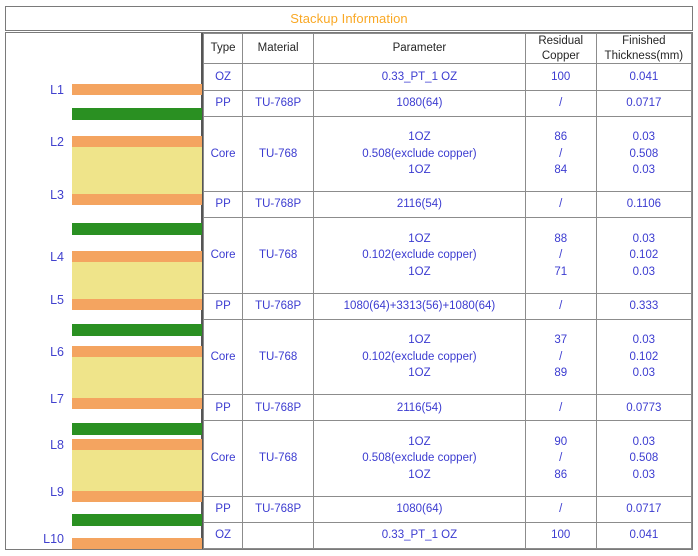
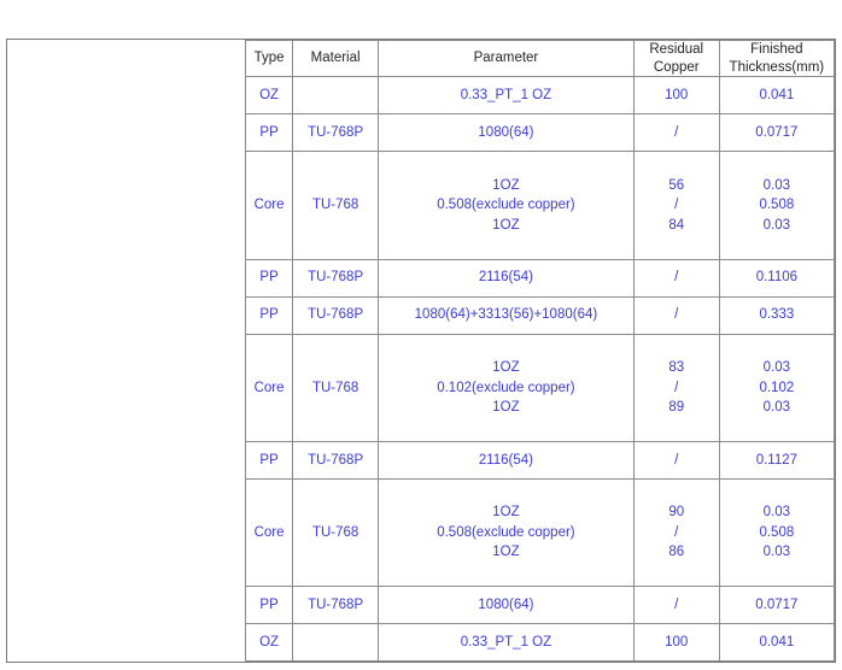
- Stackup Information
- L1
- L2
- L3
- L4
- L5
- L6
- L7
- L8
- L9
- L10
  Type	Material	Parameter	Residual Copper	Finished Thickness(mm)
  OZ		0.33_PT_1 OZ	100	0.041
  PP	TU-768P	1080(64)	/	0.0717
- Core	TU-768	1OZ 0.508(exclude copper) 1OZ	86 / 84	0.03 0.508 0.03
+ Core	TU-768	1OZ 0.508(exclude copper) 1OZ	56 / 84	0.03 0.508 0.03
  PP	TU-768P	2116(54)	/	0.1106
- Core	TU-768	1OZ 0.102(exclude copper) 1OZ	88 / 71	0.03 0.102 0.03
  PP	TU-768P	1080(64)+3313(56)+1080(64)	/	0.333
- Core	TU-768	1OZ 0.102(exclude copper) 1OZ	37 / 89	0.03 0.102 0.03
+ Core	TU-768	1OZ 0.102(exclude copper) 1OZ	83 / 89	0.03 0.102 0.03
- PP	TU-768P	2116(54)	/	0.0773
+ PP	TU-768P	2116(54)	/	0.1127
  Core	TU-768	1OZ 0.508(exclude copper) 1OZ	90 / 86	0.03 0.508 0.03
  PP	TU-768P	1080(64)	/	0.0717
  OZ		0.33_PT_1 OZ	100	0.041
